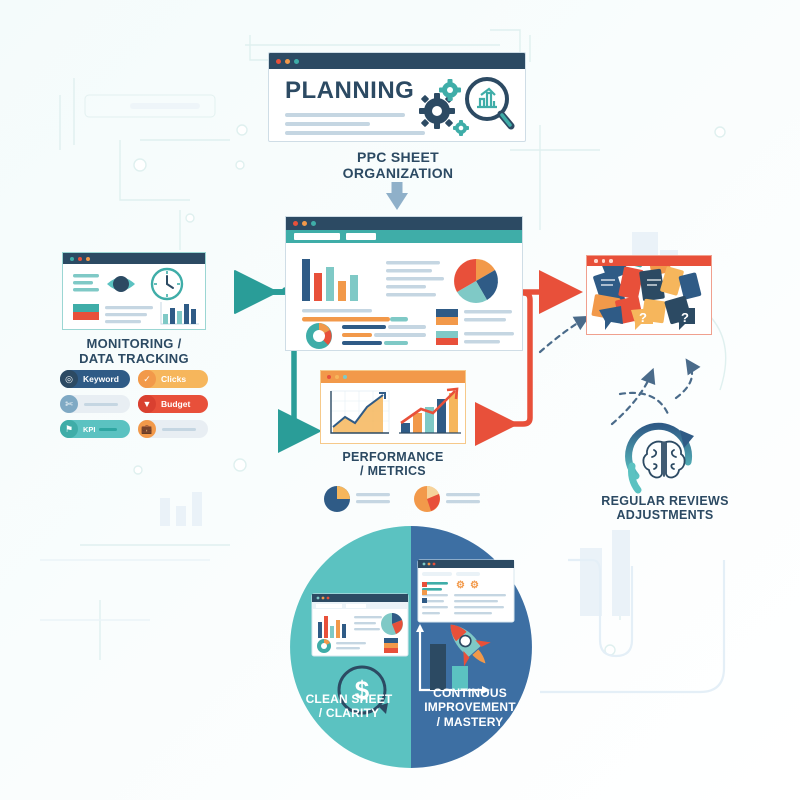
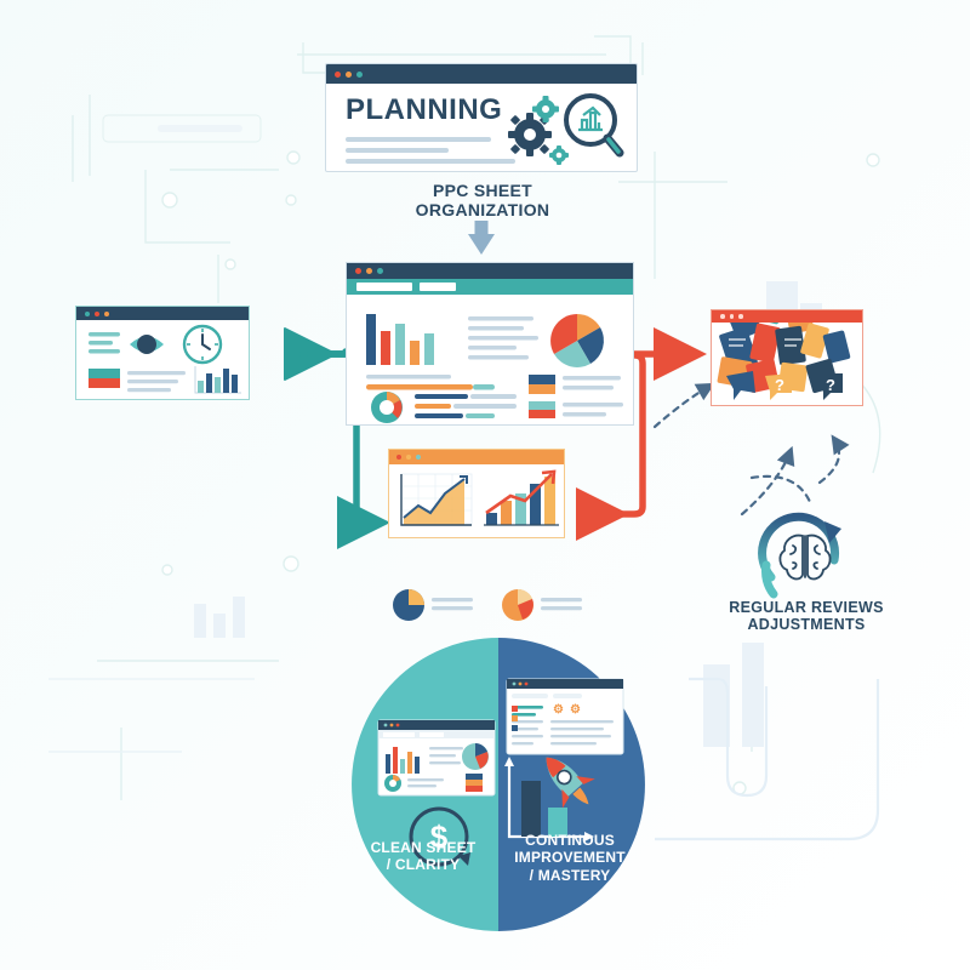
  PLANNING
  PPC SHEET
  ORGANIZATION
- MONITORING /
- DATA TRACKING
- ◎
- Keyword
- ✓
- Clicks
- ✄
- ▼
- Budget
- ⚑
- KPI
- 💼
- PERFORMANCE
- / METRICS
  ?
  ?
  REGULAR REVIEWS
  ADJUSTMENTS
  $
  ⚙
  ⚙
  CLEAN SHEET
  / CLARITY
  CONTINOUS
  IMPROVEMENT
  / MASTERY
